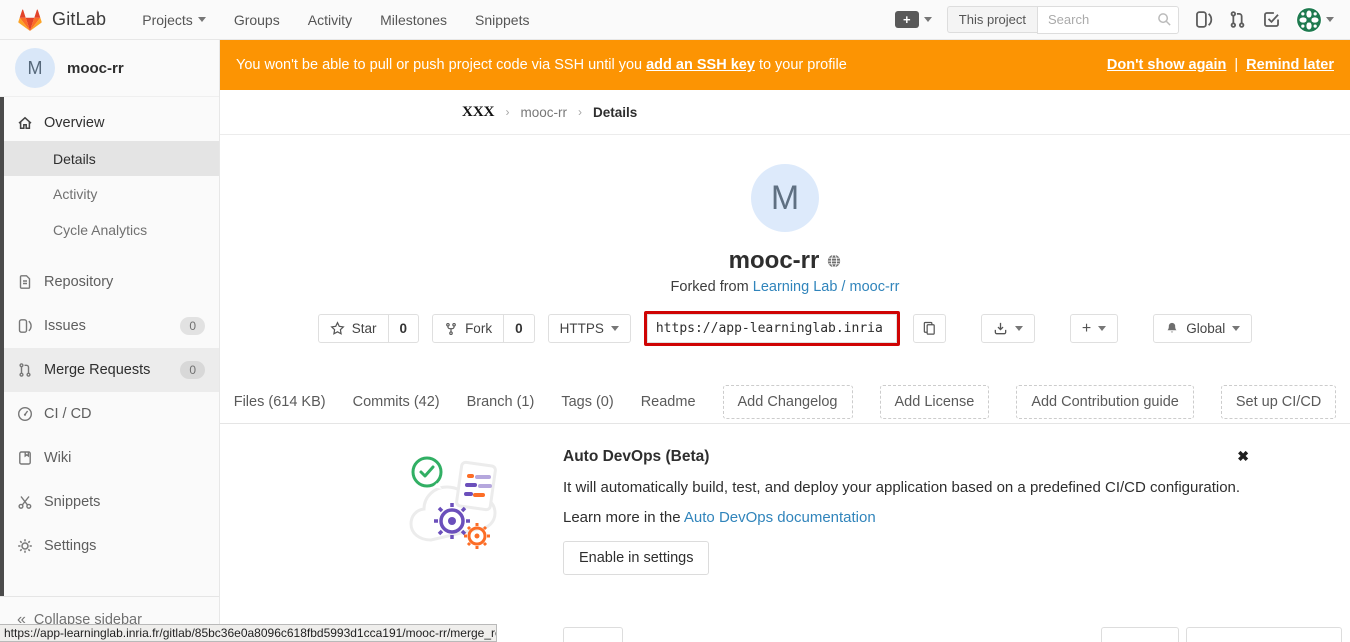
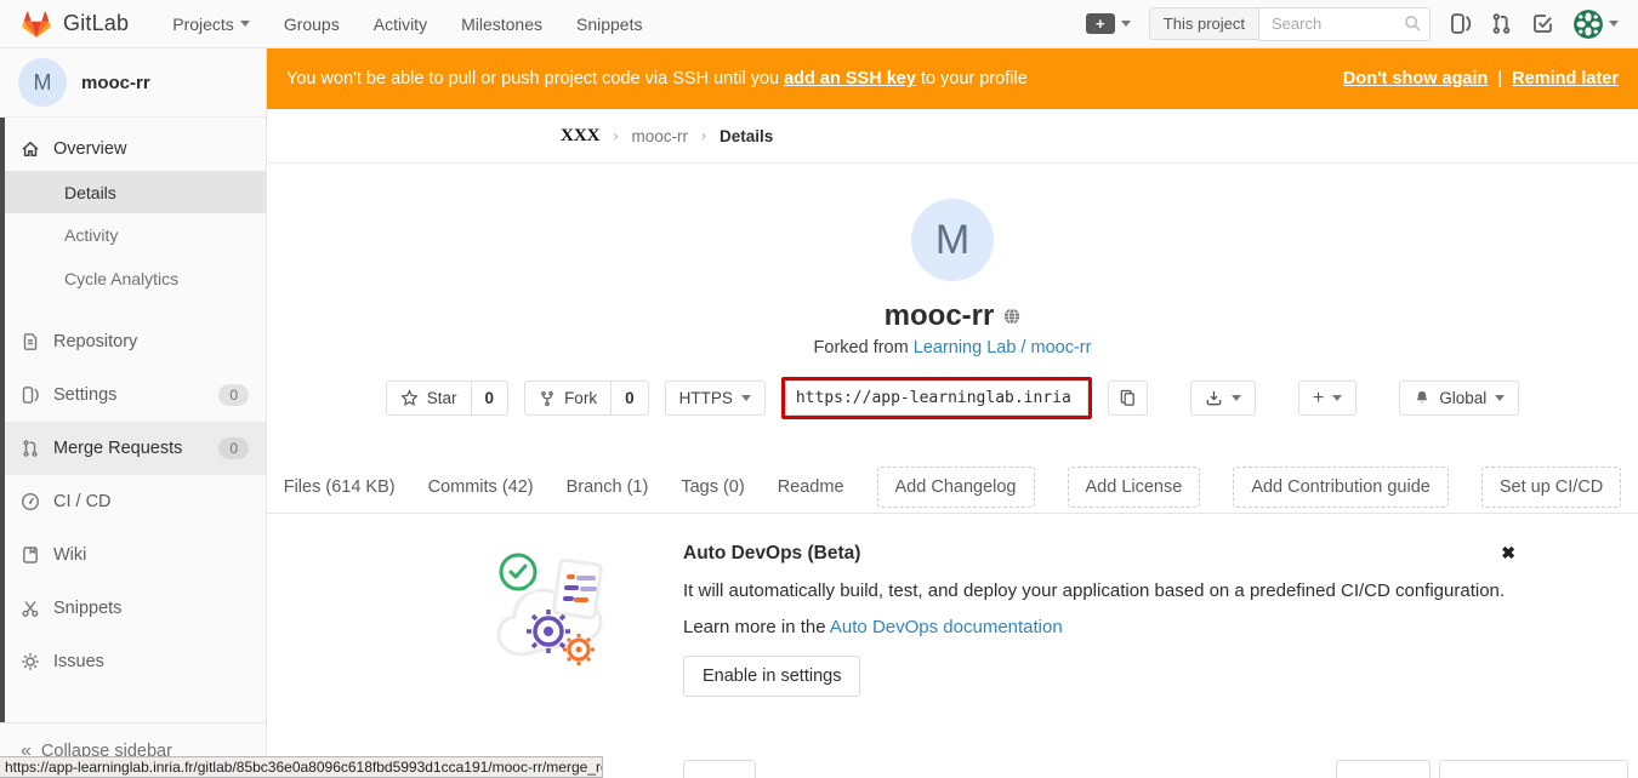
  GitLab
  Projects
  Groups
  Activity
  Milestones
  Snippets
  +
  This project
  Search
  You won't be able to pull or push project code via SSH until you add an SSH key to your profile
  Don't show again
  |
  Remind later
  M
  mooc-rr
  Overview
  Details
  Activity
  Cycle Analytics
  Repository
- Issues
+ Settings
  0
  Merge Requests
  0
  CI / CD
  Wiki
  Snippets
- Settings
+ Issues
  «
  Collapse sidebar
  XXX
  ›
  mooc-rr
  ›
  Details
  M
  mooc-rr
  Forked from Learning Lab / mooc-rr
  Star
  0
  Fork
  0
  HTTPS
  https://app-learninglab.inria
  +
  Global
  Files (614 KB)
  Commits (42)
  Branch (1)
  Tags (0)
  Readme
  Add Changelog
  Add License
  Add Contribution guide
  Set up CI/CD
  Auto DevOps (Beta)
  It will automatically build, test, and deploy your application based on a predefined CI/CD configuration.
  Learn more in the Auto DevOps documentation
  Enable in settings
  ✖
  https://app-learninglab.inria.fr/gitlab/85bc36e0a8096c618fbd5993d1cca191/mooc-rr/merge_r
